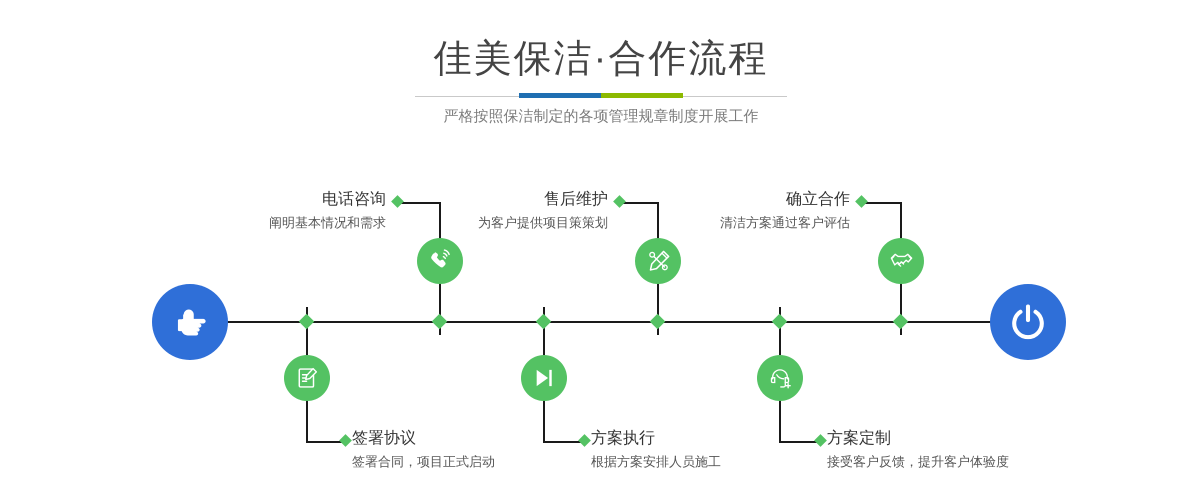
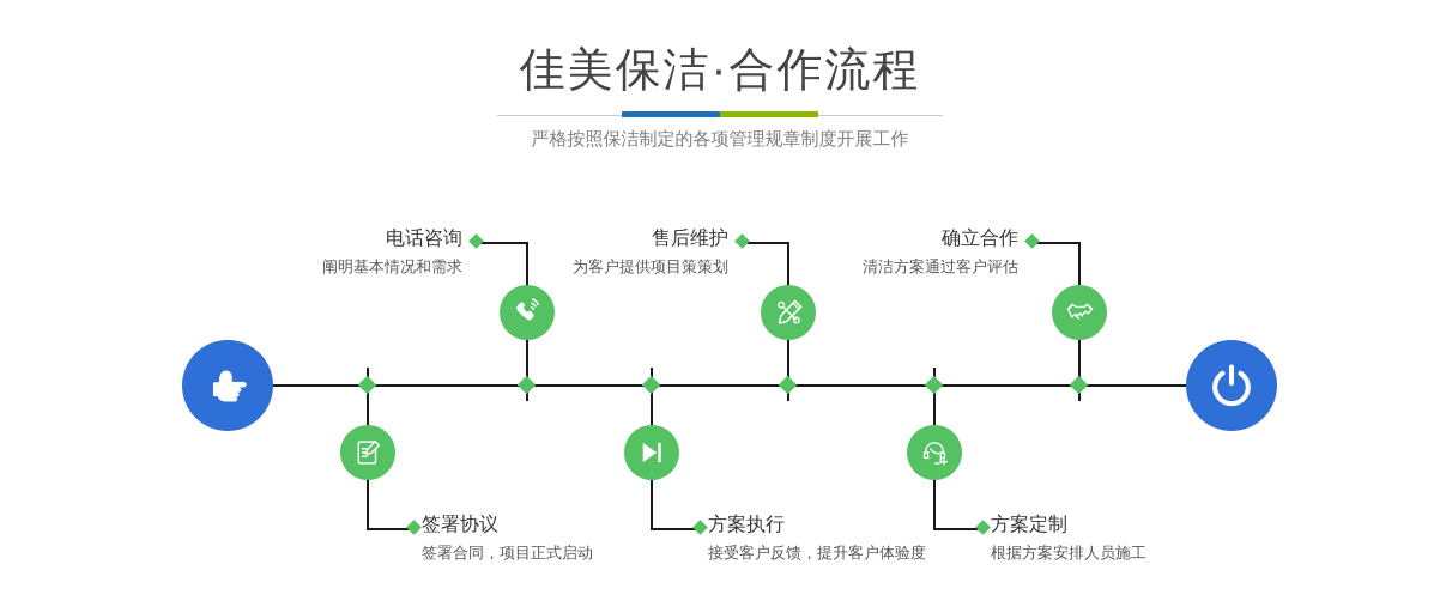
  佳美保洁·合作流程
  严格按照保洁制定的各项管理规章制度开展工作
  电话咨询
  阐明基本情况和需求
  签署协议
  签署合同，项目正式启动
  售后维护
  为客户提供项目策策划
  方案执行
- 根据方案安排人员施工
+ 接受客户反馈，提升客户体验度
  确立合作
  清洁方案通过客户评估
  方案定制
- 接受客户反馈，提升客户体验度
+ 根据方案安排人员施工
